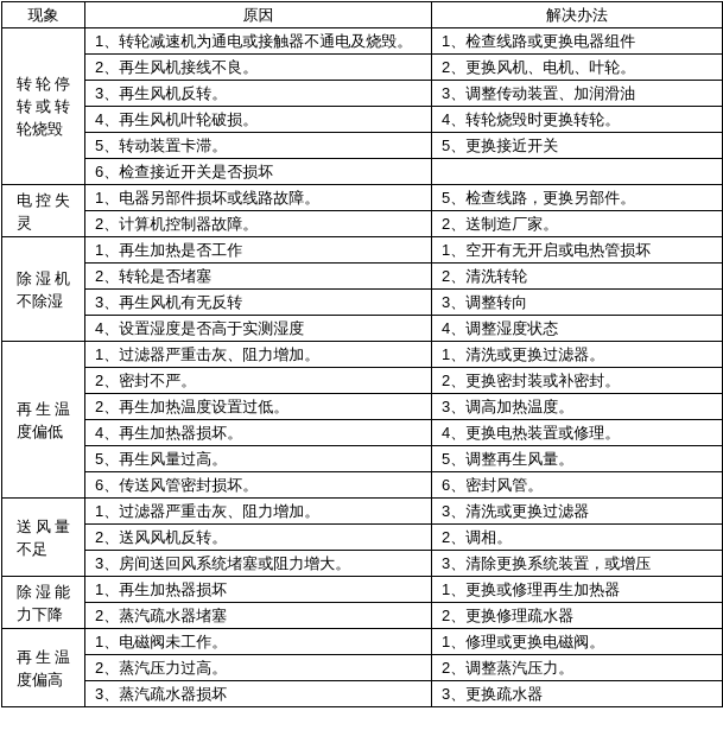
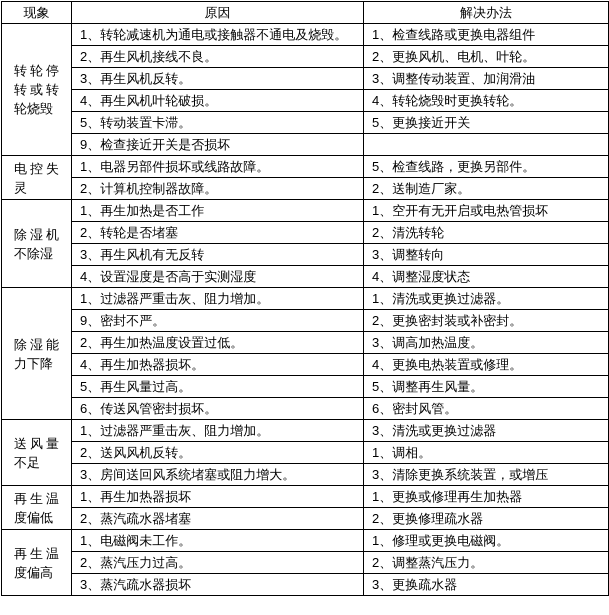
  现象	原因	解决办法
  转轮停转或转轮烧毁	1、转轮减速机为通电或接触器不通电及烧毁。	1、检查线路或更换电器组件
  2、再生风机接线不良。	2、更换风机、电机、叶轮。
  3、再生风机反转。	3、调整传动装置、加润滑油
  4、再生风机叶轮破损。	4、转轮烧毁时更换转轮。
  5、转动装置卡滞。	5、更换接近开关
- 6、检查接近开关是否损坏
+ 9、检查接近开关是否损坏
  电控失灵	1、电器另部件损坏或线路故障。	5、检查线路，更换另部件。
  2、计算机控制器故障。	2、送制造厂家。
  除湿机不除湿	1、再生加热是否工作	1、空开有无开启或电热管损坏
  2、转轮是否堵塞	2、清洗转轮
  3、再生风机有无反转	3、调整转向
  4、设置湿度是否高于实测湿度	4、调整湿度状态
- 再生温度偏低	1、过滤器严重击灰、阻力增加。	1、清洗或更换过滤器。
+ 除湿能力下降	1、过滤器严重击灰、阻力增加。	1、清洗或更换过滤器。
- 2、密封不严。	2、更换密封装或补密封。
+ 9、密封不严。	2、更换密封装或补密封。
  2、再生加热温度设置过低。	3、调高加热温度。
  4、再生加热器损坏。	4、更换电热装置或修理。
  5、再生风量过高。	5、调整再生风量。
  6、传送风管密封损坏。	6、密封风管。
  送风量不足	1、过滤器严重击灰、阻力增加。	3、清洗或更换过滤器
- 2、送风风机反转。	2、调相。
+ 2、送风风机反转。	1、调相。
  3、房间送回风系统堵塞或阻力增大。	3、清除更换系统装置，或增压
- 除湿能力下降	1、再生加热器损坏	1、更换或修理再生加热器
+ 再生温度偏低	1、再生加热器损坏	1、更换或修理再生加热器
  2、蒸汽疏水器堵塞	2、更换修理疏水器
  再生温度偏高	1、电磁阀未工作。	1、修理或更换电磁阀。
  2、蒸汽压力过高。	2、调整蒸汽压力。
  3、蒸汽疏水器损坏	3、更换疏水器
